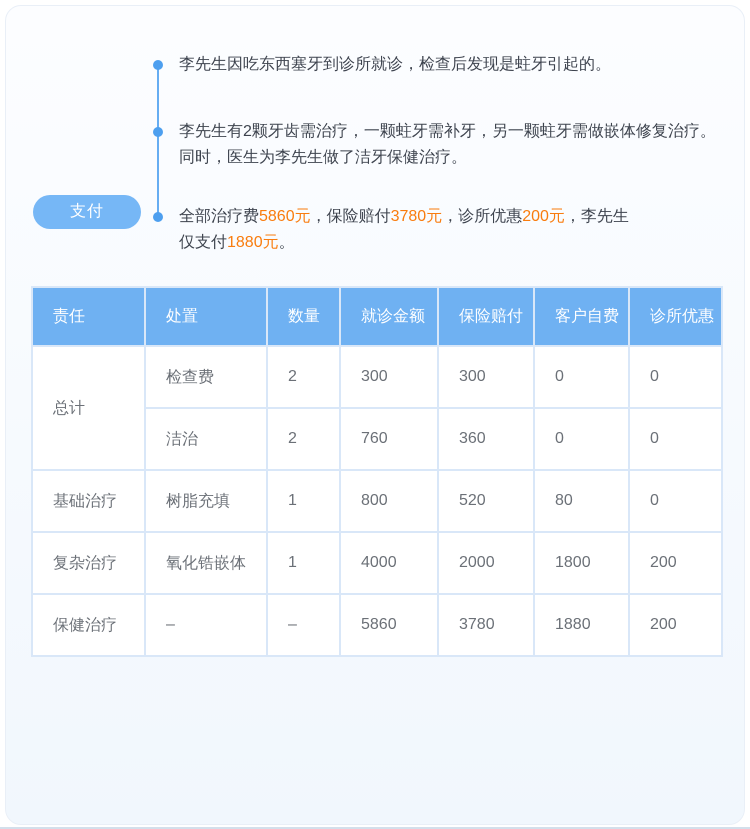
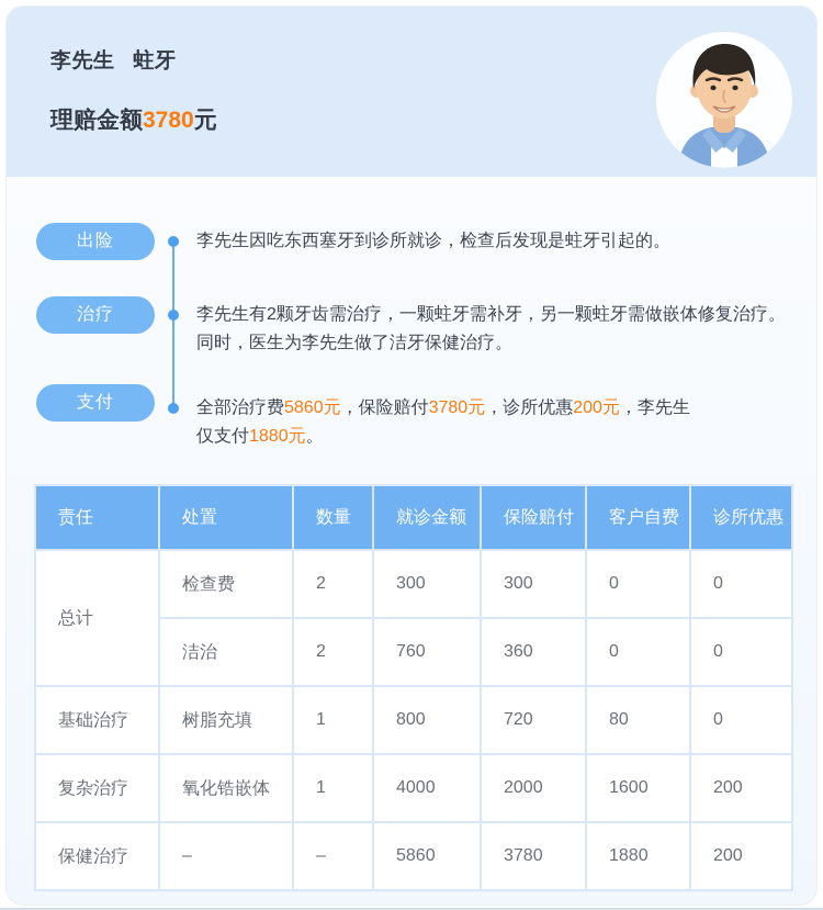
+ 李先生 蛀牙
+ 理赔金额3780元
+ 出险
+ 治疗
  支付
  李先生因吃东西塞牙到诊所就诊，检查后发现是蛀牙引起的。
  李先生有2颗牙齿需治疗，一颗蛀牙需补牙，另一颗蛀牙需做嵌体修复治疗。
  同时，医生为李先生做了洁牙保健治疗。
  全部治疗费5860元，保险赔付3780元，诊所优惠200元，李先生
  仅支付1880元。
  责任	处置	数量	就诊金额	保险赔付	客户自费	诊所优惠
  总计	检查费	2	300	300	0	0
  洁治	2	760	360	0	0
- 基础治疗	树脂充填	1	800	520	80	0
+ 基础治疗	树脂充填	1	800	720	80	0
- 复杂治疗	氧化锆嵌体	1	4000	2000	1800	200
+ 复杂治疗	氧化锆嵌体	1	4000	2000	1600	200
  保健治疗	–	–	5860	3780	1880	200
